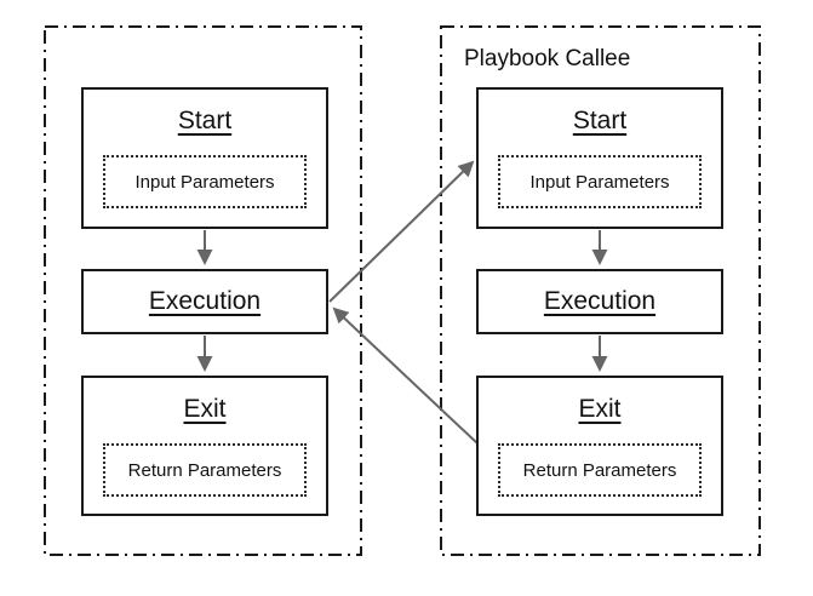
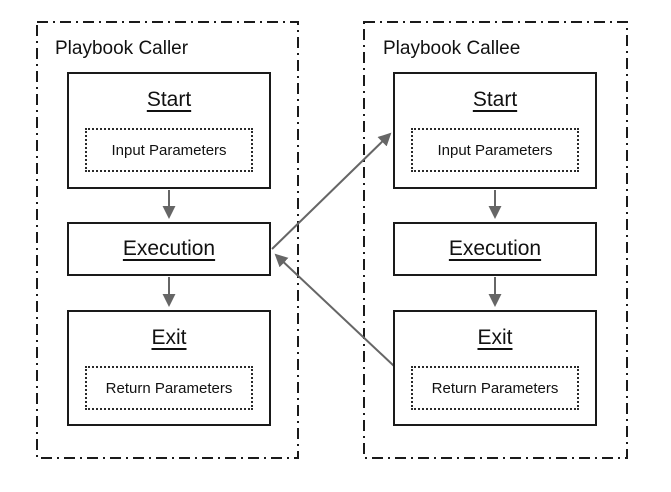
+ Playbook Caller
  Playbook Callee
  Start
  Input Parameters
  Execution
  Exit
  Return Parameters
  Start
  Input Parameters
  Execution
  Exit
  Return Parameters
